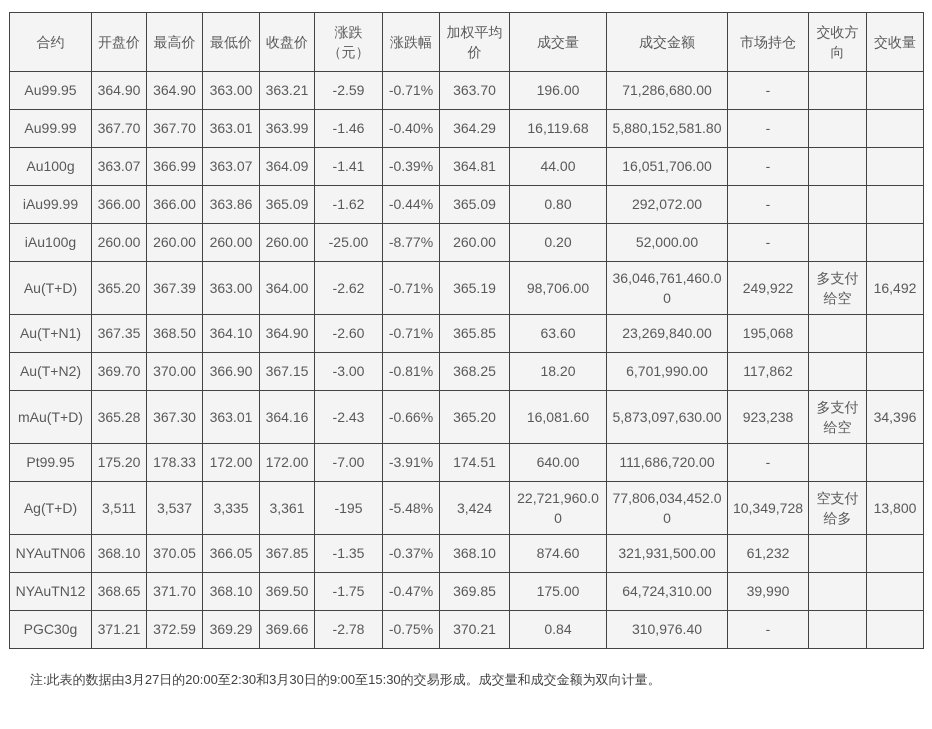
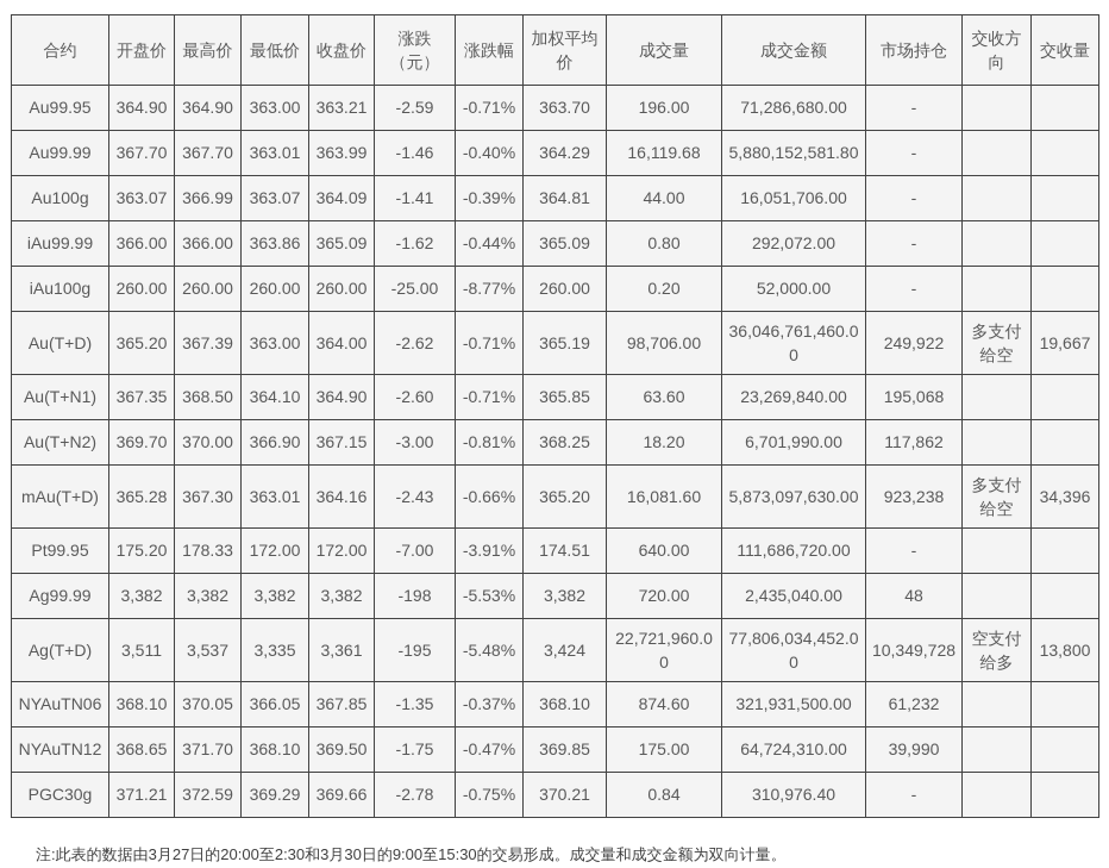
  合约	开盘价	最高价	最低价	收盘价	涨跌（元）	涨跌幅	加权平均价	成交量	成交金额	市场持仓	交收方向	交收量
  Au99.95	364.90	364.90	363.00	363.21	-2.59	-0.71%	363.70	196.00	71,286,680.00	-
  Au99.99	367.70	367.70	363.01	363.99	-1.46	-0.40%	364.29	16,119.68	5,880,152,581.80	-
  Au100g	363.07	366.99	363.07	364.09	-1.41	-0.39%	364.81	44.00	16,051,706.00	-
  iAu99.99	366.00	366.00	363.86	365.09	-1.62	-0.44%	365.09	0.80	292,072.00	-
  iAu100g	260.00	260.00	260.00	260.00	-25.00	-8.77%	260.00	0.20	52,000.00	-
- Au(T+D)	365.20	367.39	363.00	364.00	-2.62	-0.71%	365.19	98,706.00	36,046,761,460.00	249,922	多支付给空	16,492
+ Au(T+D)	365.20	367.39	363.00	364.00	-2.62	-0.71%	365.19	98,706.00	36,046,761,460.00	249,922	多支付给空	19,667
  Au(T+N1)	367.35	368.50	364.10	364.90	-2.60	-0.71%	365.85	63.60	23,269,840.00	195,068
  Au(T+N2)	369.70	370.00	366.90	367.15	-3.00	-0.81%	368.25	18.20	6,701,990.00	117,862
  mAu(T+D)	365.28	367.30	363.01	364.16	-2.43	-0.66%	365.20	16,081.60	5,873,097,630.00	923,238	多支付给空	34,396
  Pt99.95	175.20	178.33	172.00	172.00	-7.00	-3.91%	174.51	640.00	111,686,720.00	-
+ Ag99.99	3,382	3,382	3,382	3,382	-198	-5.53%	3,382	720.00	2,435,040.00	48
  Ag(T+D)	3,511	3,537	3,335	3,361	-195	-5.48%	3,424	22,721,960.00	77,806,034,452.00	10,349,728	空支付给多	13,800
  NYAuTN06	368.10	370.05	366.05	367.85	-1.35	-0.37%	368.10	874.60	321,931,500.00	61,232
  NYAuTN12	368.65	371.70	368.10	369.50	-1.75	-0.47%	369.85	175.00	64,724,310.00	39,990
  PGC30g	371.21	372.59	369.29	369.66	-2.78	-0.75%	370.21	0.84	310,976.40	-
  注:此表的数据由3月27日的20:00至2:30和3月30日的9:00至15:30的交易形成。成交量和成交金额为双向计量。
